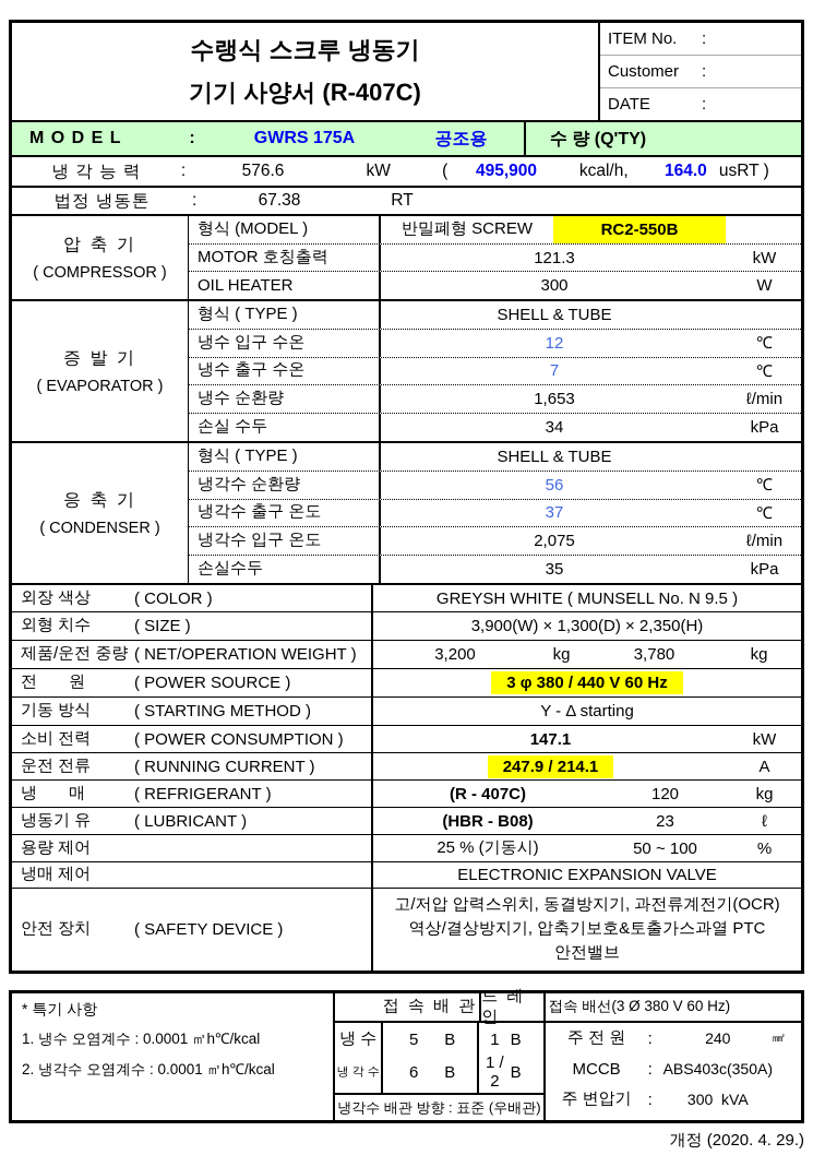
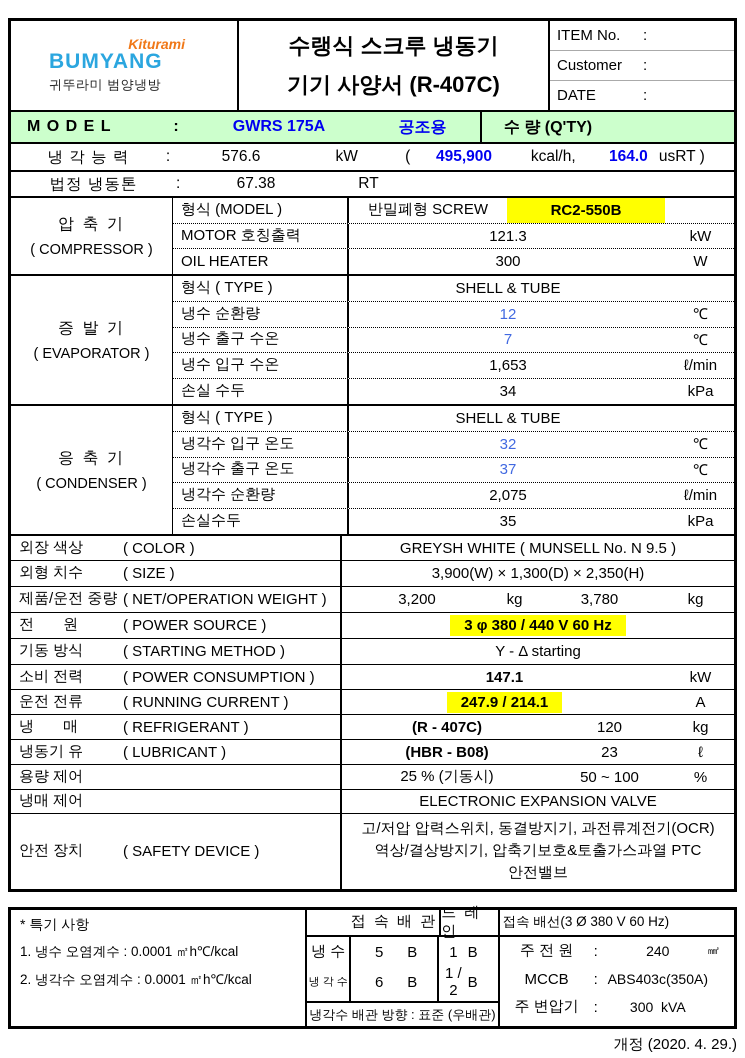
+ Kiturami
+ BUMYANG
+ 귀뚜라미 범양냉방
  수랭식 스크루 냉동기
  기기 사양서 (R-407C)
  ITEM No.
  :
  Customer
  :
  DATE
  :
  M O D E L
  :
  GWRS 175A
  공조용
  수 량 (Q'TY)
  냉 각 능 력
  :
  576.6
  kW
  (
  495,900
  kcal/h,
  164.0
  usRT )
  법정 냉동톤
  :
  67.38
  RT
  압 축 기
  ( COMPRESSOR )
  형식 (MODEL )
  반밀폐형 SCREW
  RC2-550B
  MOTOR 호칭출력
  121.3
  kW
  OIL HEATER
  300
  W
  증 발 기
  ( EVAPORATOR )
  형식 ( TYPE )
  SHELL & TUBE
- 냉수 입구 수온
+ 냉수 순환량
  12
  ℃
  냉수 출구 수온
  7
  ℃
- 냉수 순환량
+ 냉수 입구 수온
  1,653
  ℓ/min
  손실 수두
  34
  kPa
  응 축 기
  ( CONDENSER )
  형식 ( TYPE )
  SHELL & TUBE
- 냉각수 순환량
+ 냉각수 입구 온도
- 56
+ 32
  ℃
  냉각수 출구 온도
  37
  ℃
- 냉각수 입구 온도
+ 냉각수 순환량
  2,075
  ℓ/min
  손실수두
  35
  kPa
  외장 색상
  ( COLOR )
  GREYSH WHITE ( MUNSELL No. N 9.5 )
  외형 치수
  ( SIZE )
  3,900(W) × 1,300(D) × 2,350(H)
  제품/운전 중량
  ( NET/OPERATION WEIGHT )
  3,200
  kg
  3,780
  kg
  전 원
  ( POWER SOURCE )
  3 φ 380 / 440 V 60 Hz
  기동 방식
  ( STARTING METHOD )
  Y - Δ starting
  소비 전력
  ( POWER CONSUMPTION )
  147.1
  kW
  운전 전류
  ( RUNNING CURRENT )
  247.9 / 214.1
  A
  냉 매
  ( REFRIGERANT )
  (R - 407C)
  120
  kg
  냉동기 유
  ( LUBRICANT )
  (HBR - B08)
  23
  ℓ
  용량 제어
  25 % (기동시)
  50 ~ 100
  %
  냉매 제어
  ELECTRONIC EXPANSION VALVE
  안전 장치
  ( SAFETY DEVICE )
  고/저압 압력스위치, 동결방지기, 과전류계전기(OCR)
  역상/결상방지기, 압축기보호&토출가스과열 PTC
  안전밸브
  * 특기 사항
  1. 냉수 오염계수 : 0.0001 ㎡h℃/kcal
  2. 냉각수 오염계수 : 0.0001 ㎡h℃/kcal
  접 속 배 관
  드 레 인
  냉 수
  냉 각 수
  5
  B
  6
  B
  1
  B
  1 / 2
  B
  냉각수 배관 방향 : 표준 (우배관)
  접속 배선(3 Ø 380 V 60 Hz)
  주 전 원
  :
  240
  ㎟
  MCCB
  :
  ABS403c(350A)
  주 변압기
  :
  300 kVA
  개정 (2020. 4. 29.)
